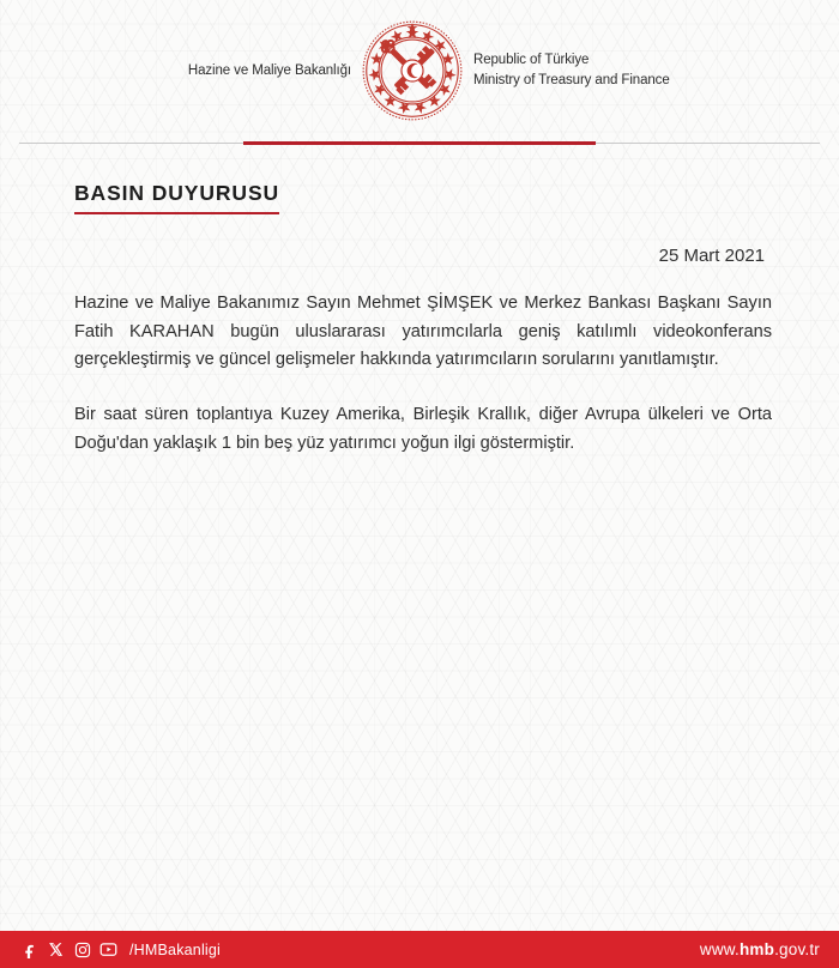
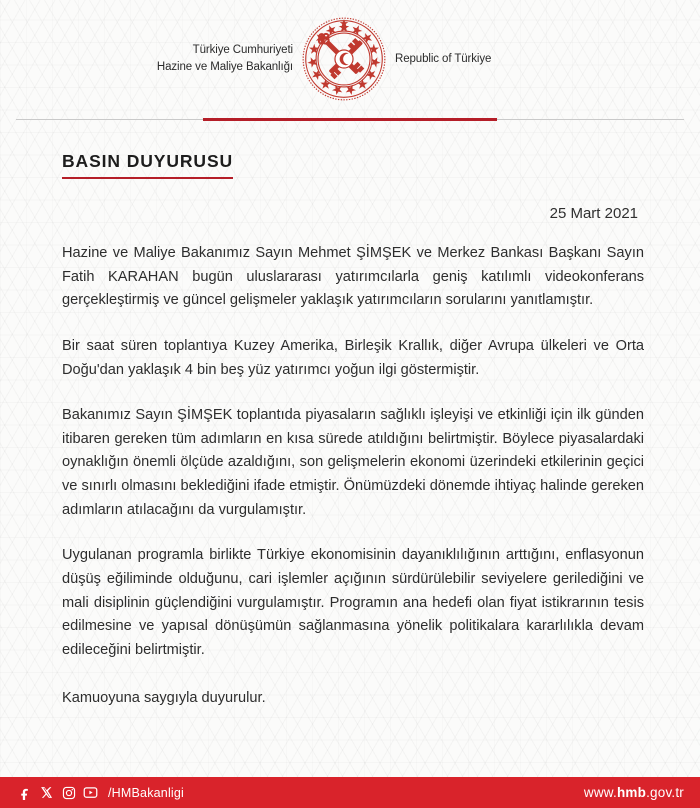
+ Türkiye Cumhuriyeti
  Hazine ve Maliye Bakanlığı
  Republic of Türkiye
- Ministry of Treasury and Finance
  BASIN DUYURUSU
  25 Mart 2021
- Hazine ve Maliye Bakanımız Sayın Mehmet ŞİMŞEK ve Merkez Bankası Başkanı Sayın Fatih KARAHAN bugün uluslararası yatırımcılarla geniş katılımlı videokonferans gerçekleştirmiş ve güncel gelişmeler hakkında yatırımcıların sorularını yanıtlamıştır.
+ Hazine ve Maliye Bakanımız Sayın Mehmet ŞİMŞEK ve Merkez Bankası Başkanı Sayın Fatih KARAHAN bugün uluslararası yatırımcılarla geniş katılımlı videokonferans gerçekleştirmiş ve güncel gelişmeler yaklaşık yatırımcıların sorularını yanıtlamıştır.
- Bir saat süren toplantıya Kuzey Amerika, Birleşik Krallık, diğer Avrupa ülkeleri ve Orta Doğu'dan yaklaşık 1 bin beş yüz yatırımcı yoğun ilgi göstermiştir.
+ Bir saat süren toplantıya Kuzey Amerika, Birleşik Krallık, diğer Avrupa ülkeleri ve Orta Doğu'dan yaklaşık 4 bin beş yüz yatırımcı yoğun ilgi göstermiştir.
+ Bakanımız Sayın ŞİMŞEK toplantıda piyasaların sağlıklı işleyişi ve etkinliği için ilk günden itibaren gereken tüm adımların en kısa sürede atıldığını belirtmiştir. Böylece piyasalardaki oynaklığın önemli ölçüde azaldığını, son gelişmelerin ekonomi üzerindeki etkilerinin geçici ve sınırlı olmasını beklediğini ifade etmiştir. Önümüzdeki dönemde ihtiyaç halinde gereken adımların atılacağını da vurgulamıştır.
+ Uygulanan programla birlikte Türkiye ekonomisinin dayanıklılığının arttığını, enflasyonun düşüş eğiliminde olduğunu, cari işlemler açığının sürdürülebilir seviyelere gerilediğini ve mali disiplinin güçlendiğini vurgulamıştır. Programın ana hedefi olan fiyat istikrarının tesis edilmesine ve yapısal dönüşümün sağlanmasına yönelik politikalara kararlılıkla devam edileceğini belirtmiştir.
+ Kamuoyuna saygıyla duyurulur.
  /HMBakanligi
  www.hmb.gov.tr
